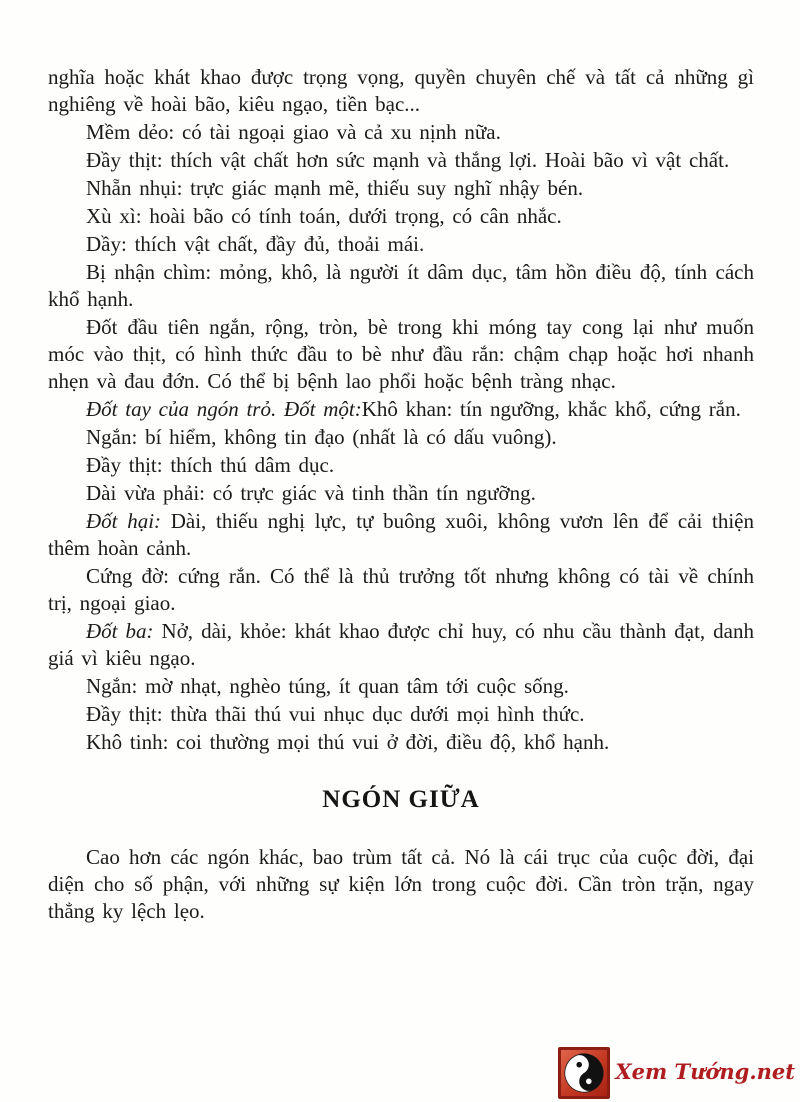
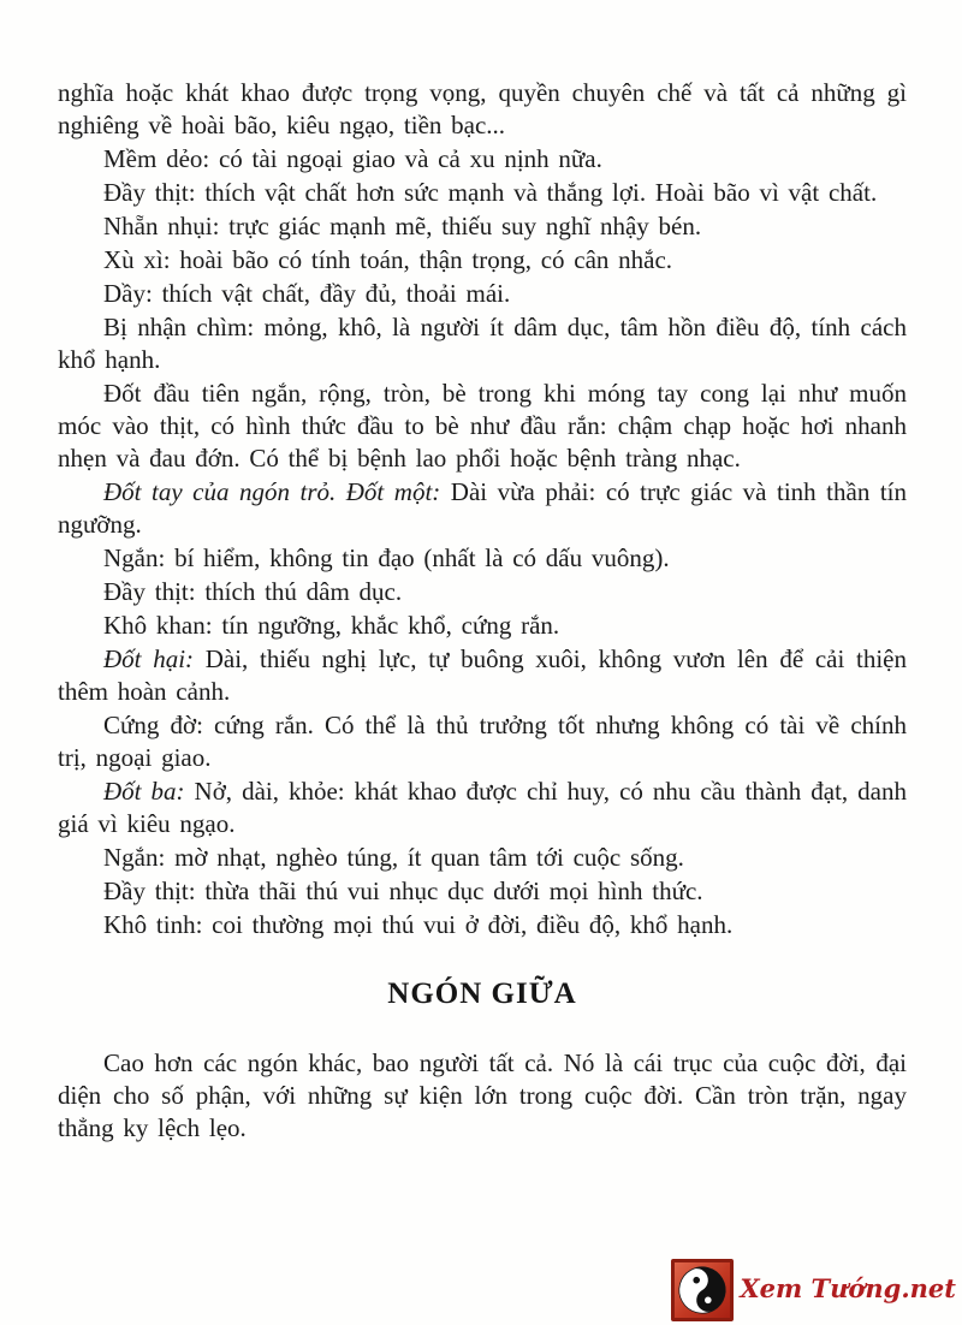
  nghĩa hoặc khát khao được trọng vọng, quyền chuyên chế và tất cả những gì nghiêng về hoài bão, kiêu ngạo, tiền bạc...
  Mềm dẻo: có tài ngoại giao và cả xu nịnh nữa.
  Đầy thịt: thích vật chất hơn sức mạnh và thắng lợi. Hoài bão vì vật chất.
  Nhẵn nhụi: trực giác mạnh mẽ, thiếu suy nghĩ nhậy bén.
- Xù xì: hoài bão có tính toán, dưới trọng, có cân nhắc.
+ Xù xì: hoài bão có tính toán, thận trọng, có cân nhắc.
  Dầy: thích vật chất, đầy đủ, thoải mái.
  Bị nhận chìm: mỏng, khô, là người ít dâm dục, tâm hồn điều độ, tính cách khổ hạnh.
  Đốt đầu tiên ngắn, rộng, tròn, bè trong khi móng tay cong lại như muốn móc vào thịt, có hình thức đầu to bè như đầu rắn: chậm chạp hoặc hơi nhanh nhẹn và đau đớn. Có thể bị bệnh lao phổi hoặc bệnh tràng nhạc.
- Đốt tay của ngón trỏ. Đốt một:Khô khan: tín ngưỡng, khắc khổ, cứng rắn.
+ Đốt tay của ngón trỏ. Đốt một: Dài vừa phải: có trực giác và tinh thần tín ngưỡng.
  Ngắn: bí hiểm, không tin đạo (nhất là có dấu vuông).
  Đầy thịt: thích thú dâm dục.
- Dài vừa phải: có trực giác và tinh thần tín ngưỡng.
+ Khô khan: tín ngưỡng, khắc khổ, cứng rắn.
  Đốt hại: Dài, thiếu nghị lực, tự buông xuôi, không vươn lên để cải thiện thêm hoàn cảnh.
  Cứng đờ: cứng rắn. Có thể là thủ trưởng tốt nhưng không có tài về chính trị, ngoại giao.
  Đốt ba: Nở, dài, khỏe: khát khao được chỉ huy, có nhu cầu thành đạt, danh giá vì kiêu ngạo.
  Ngắn: mờ nhạt, nghèo túng, ít quan tâm tới cuộc sống.
  Đầy thịt: thừa thãi thú vui nhục dục dưới mọi hình thức.
  Khô tinh: coi thường mọi thú vui ở đời, điều độ, khổ hạnh.
  NGÓN GIỮA
- Cao hơn các ngón khác, bao trùm tất cả. Nó là cái trục của cuộc đời, đại diện cho số phận, với những sự kiện lớn trong cuộc đời. Cần tròn trặn, ngay thẳng ky lệch lẹo.
+ Cao hơn các ngón khác, bao người tất cả. Nó là cái trục của cuộc đời, đại diện cho số phận, với những sự kiện lớn trong cuộc đời. Cần tròn trặn, ngay thẳng ky lệch lẹo.
  Xem Tướng.net
